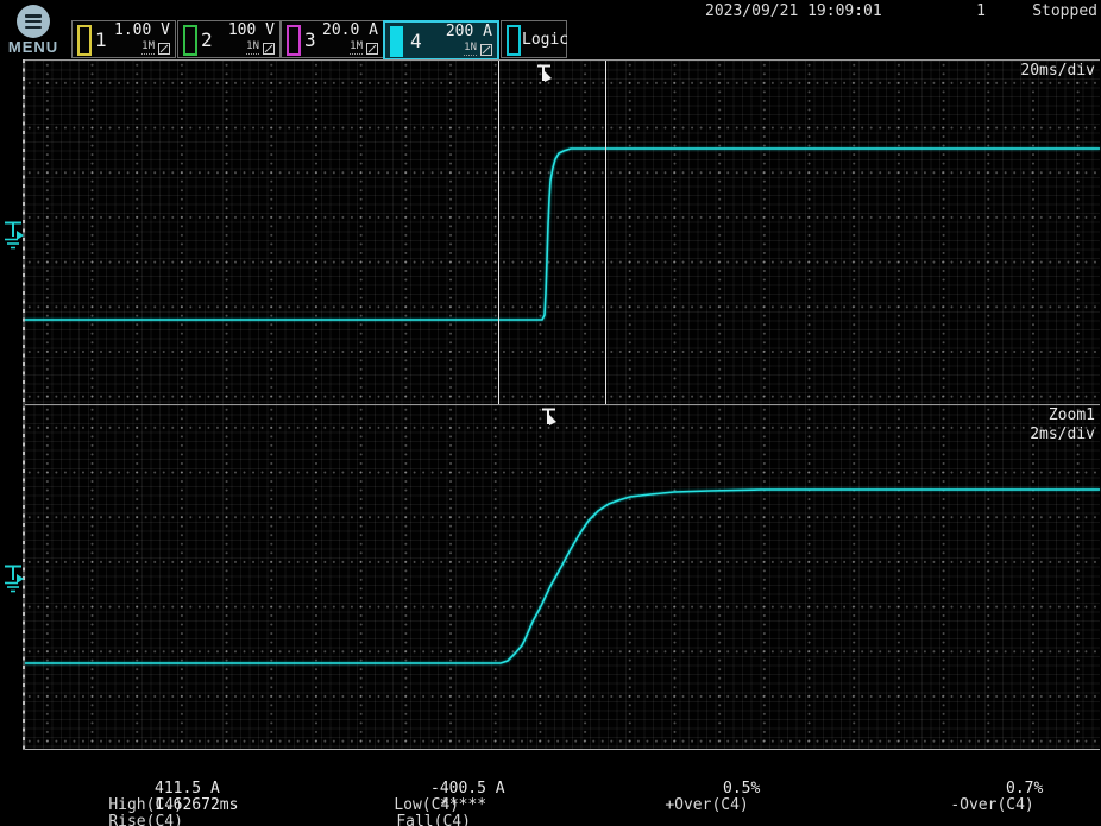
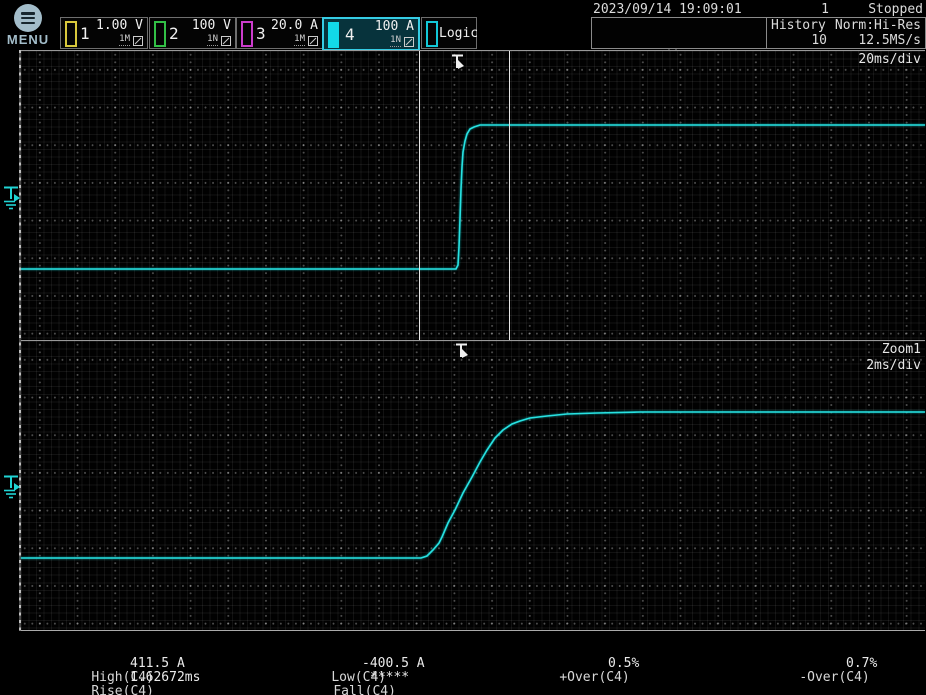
  MENU
  1
  1.00 V
  1M
  2
  100 V
  1N
  3
  20.0 A
  1M
  4
- 200 A
+ 100 A
  1N
  Logic
- 2023/09/21 19:09:01
+ 2023/09/14 19:09:01
  1
  Stopped
+ History
+ Norm:Hi-Res
+ 10
+ 12.5MS/s
  20ms/div
  Zoom1
  2ms/div
  High(C4)
  411.5 A
  Rise(C4)
  1.62672ms
  Low(C4)
  -400.5 A
  Fall(C4)
  *****
  +Over(C4)
  0.5%
  -Over(C4)
  0.7%
